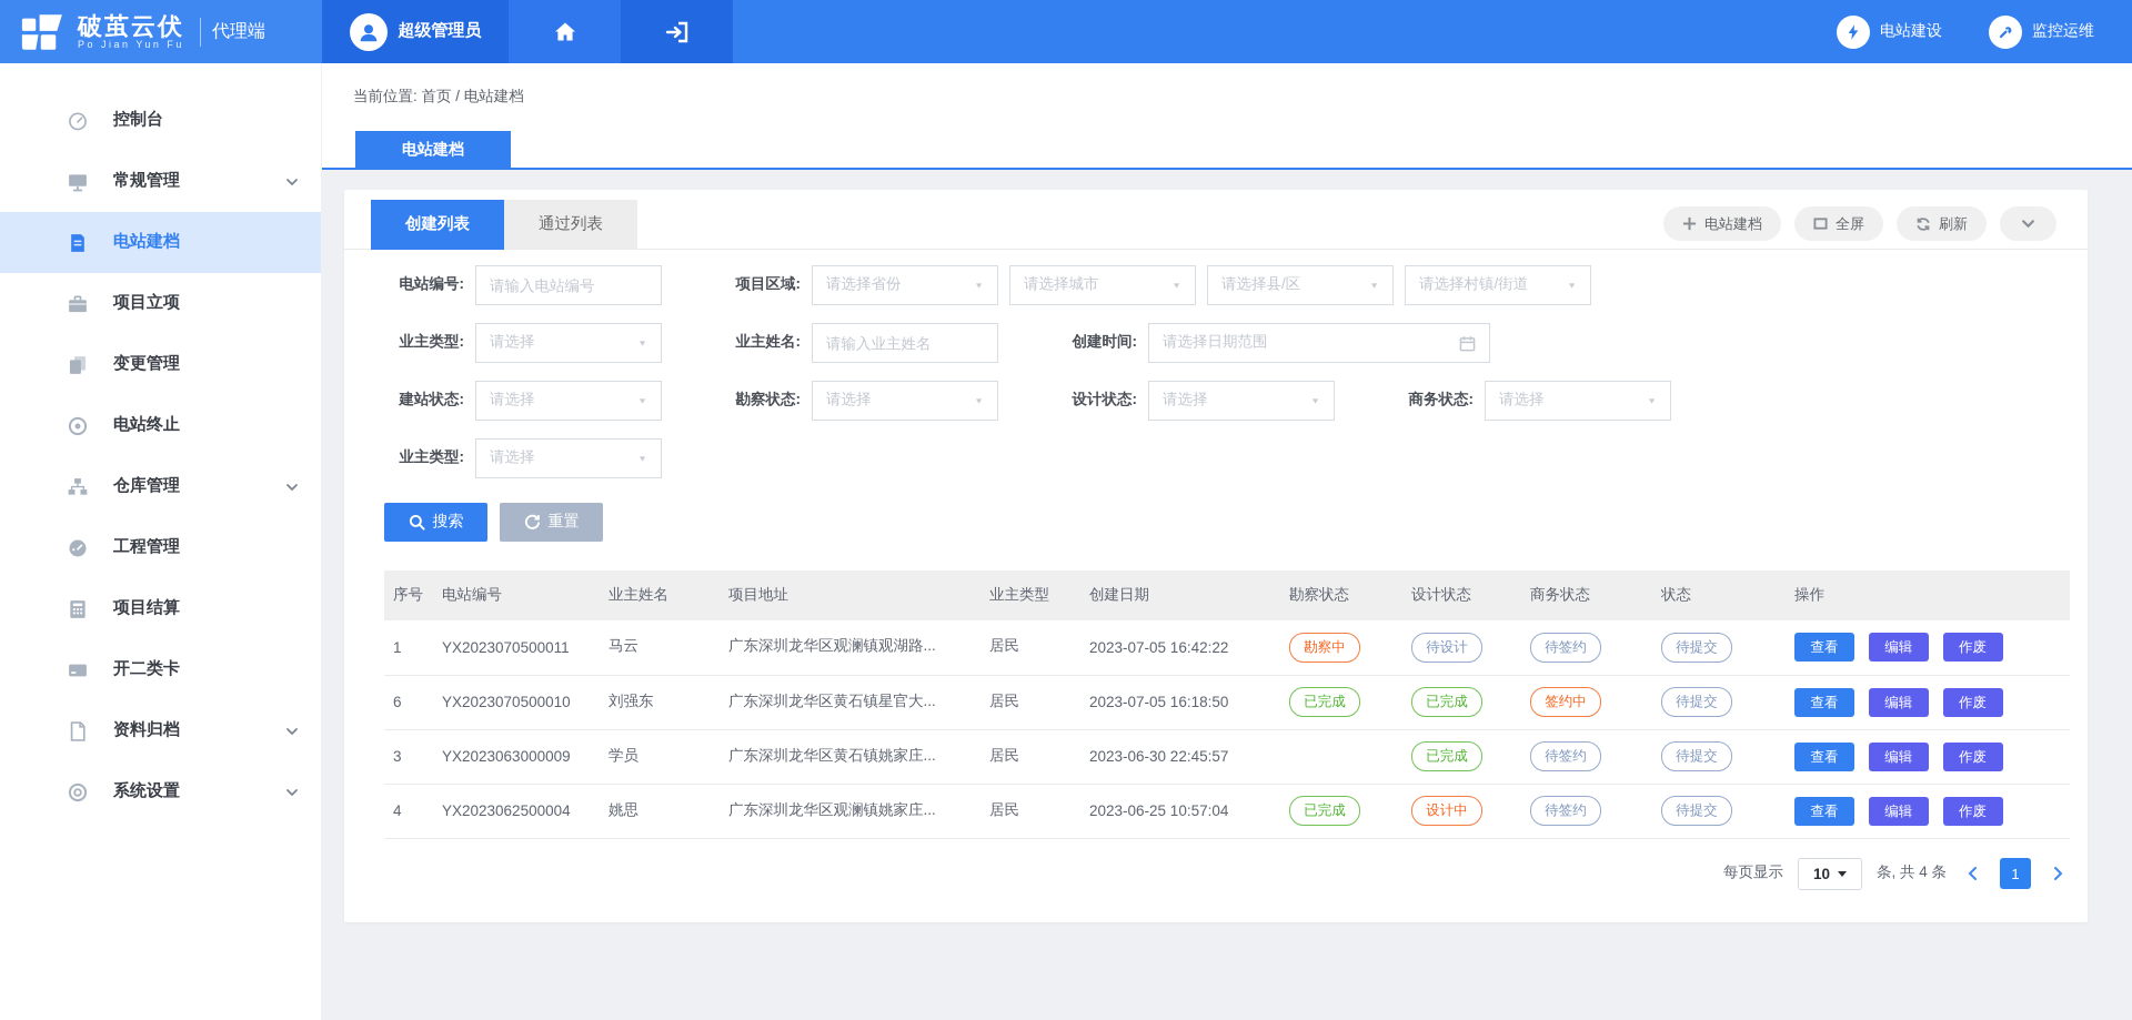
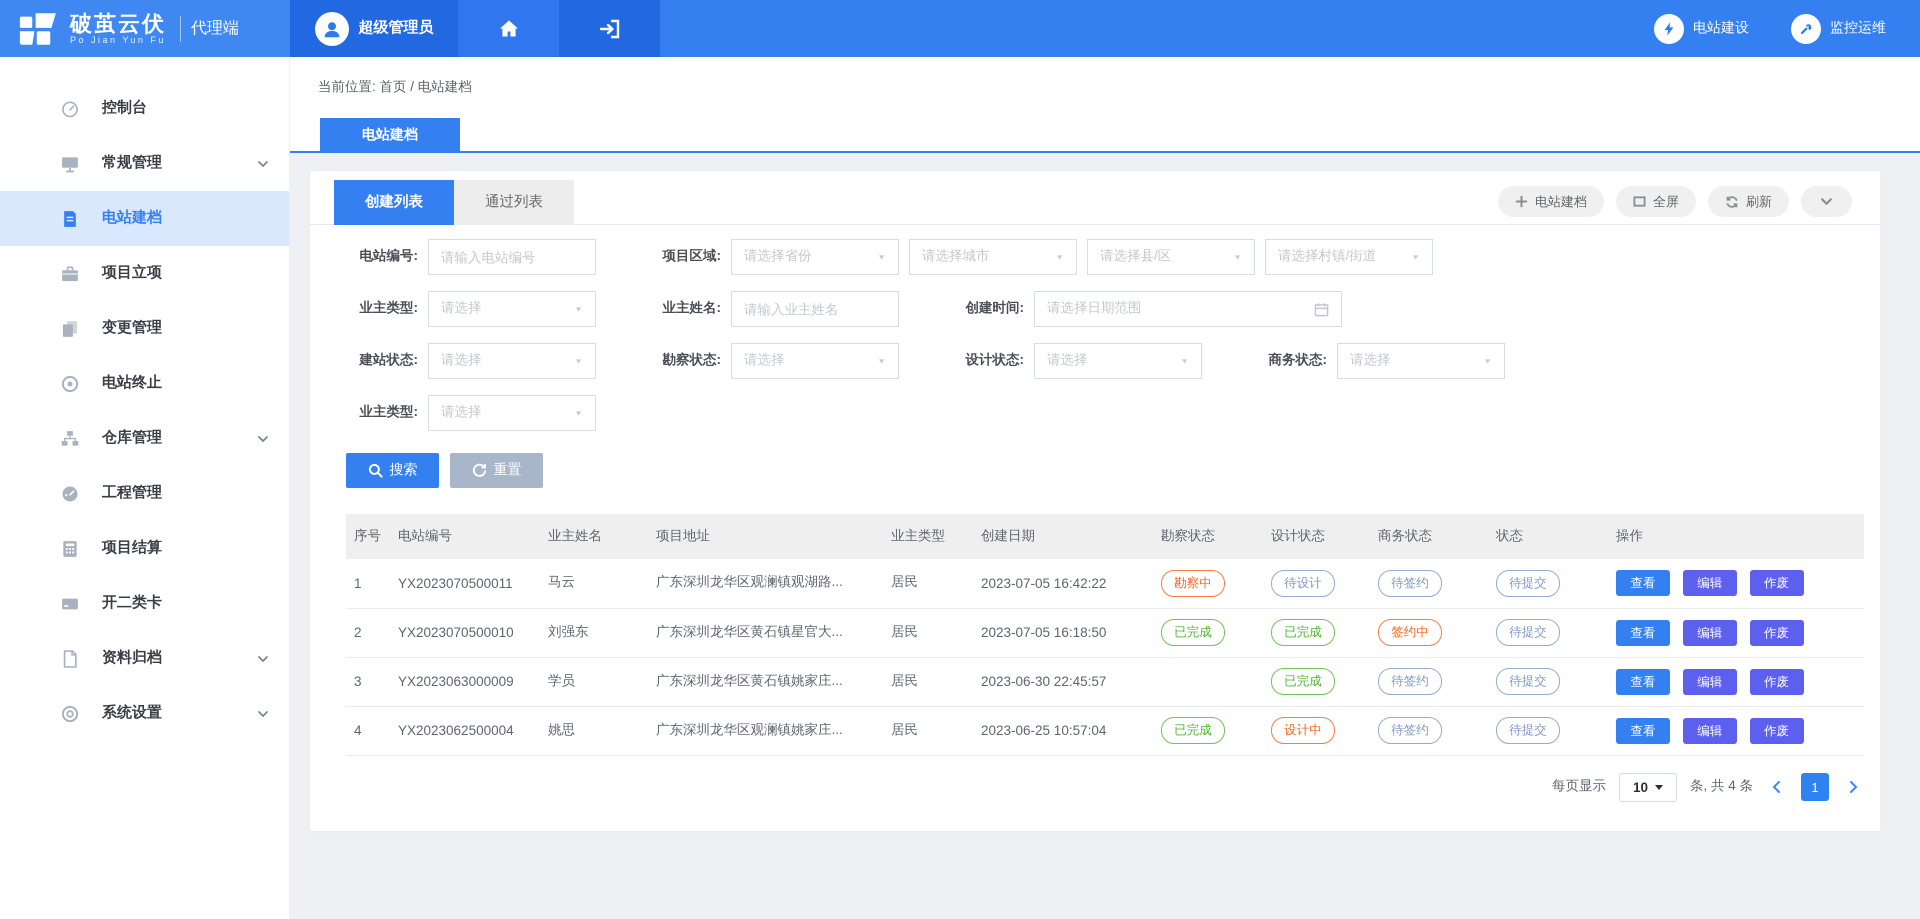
  破茧云伏
  Po Jian Yun Fu
  代理端
  超级管理员
  电站建设
  监控运维
  控制台
  常规管理
  电站建档
  项目立项
  变更管理
  电站终止
  仓库管理
  工程管理
  项目结算
  开二类卡
  资料归档
  系统设置
  当前位置: 首页 / 电站建档
  电站建档
  创建列表
  通过列表
  电站建档
  全屏
  刷新
  电站编号:
  请输入电站编号
  项目区域:
  请选择省份
  ▼
  请选择城市
  ▼
  请选择县/区
  ▼
  请选择村镇/街道
  ▼
  业主类型:
  请选择
  ▼
  业主姓名:
  请输入业主姓名
  创建时间:
  请选择日期范围
  建站状态:
  请选择
  ▼
  勘察状态:
  请选择
  ▼
  设计状态:
  请选择
  ▼
  商务状态:
  请选择
  ▼
  业主类型:
  请选择
  ▼
  搜索
  重置
  序号	电站编号	业主姓名	项目地址	业主类型	创建日期	勘察状态	设计状态	商务状态	状态	操作
  1	YX2023070500011	马云	广东深圳龙华区观澜镇观湖路...	居民	2023-07-05 16:42:22	勘察中	待设计	待签约	待提交	查看 编辑 作废
- 6	YX2023070500010	刘强东	广东深圳龙华区黄石镇星官大...	居民	2023-07-05 16:18:50	已完成	已完成	签约中	待提交	查看 编辑 作废
+ 2	YX2023070500010	刘强东	广东深圳龙华区黄石镇星官大...	居民	2023-07-05 16:18:50	已完成	已完成	签约中	待提交	查看 编辑 作废
  3	YX2023063000009	学员	广东深圳龙华区黄石镇姚家庄...	居民	2023-06-30 22:45:57		已完成	待签约	待提交	查看 编辑 作废
  4	YX2023062500004	姚思	广东深圳龙华区观澜镇姚家庄...	居民	2023-06-25 10:57:04	已完成	设计中	待签约	待提交	查看 编辑 作废
  每页显示
  10
  条, 共 4 条
  1
